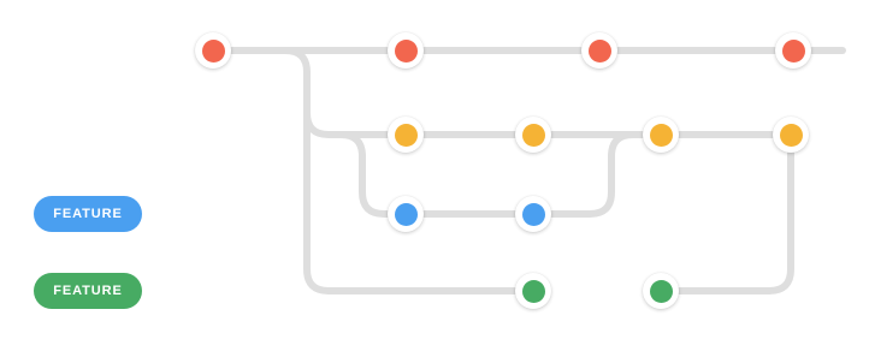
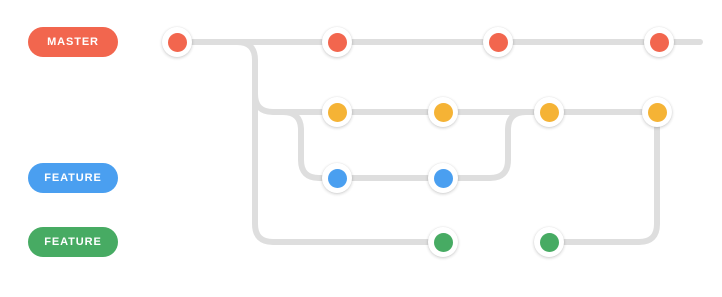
+ MASTER
  FEATURE
  FEATURE
